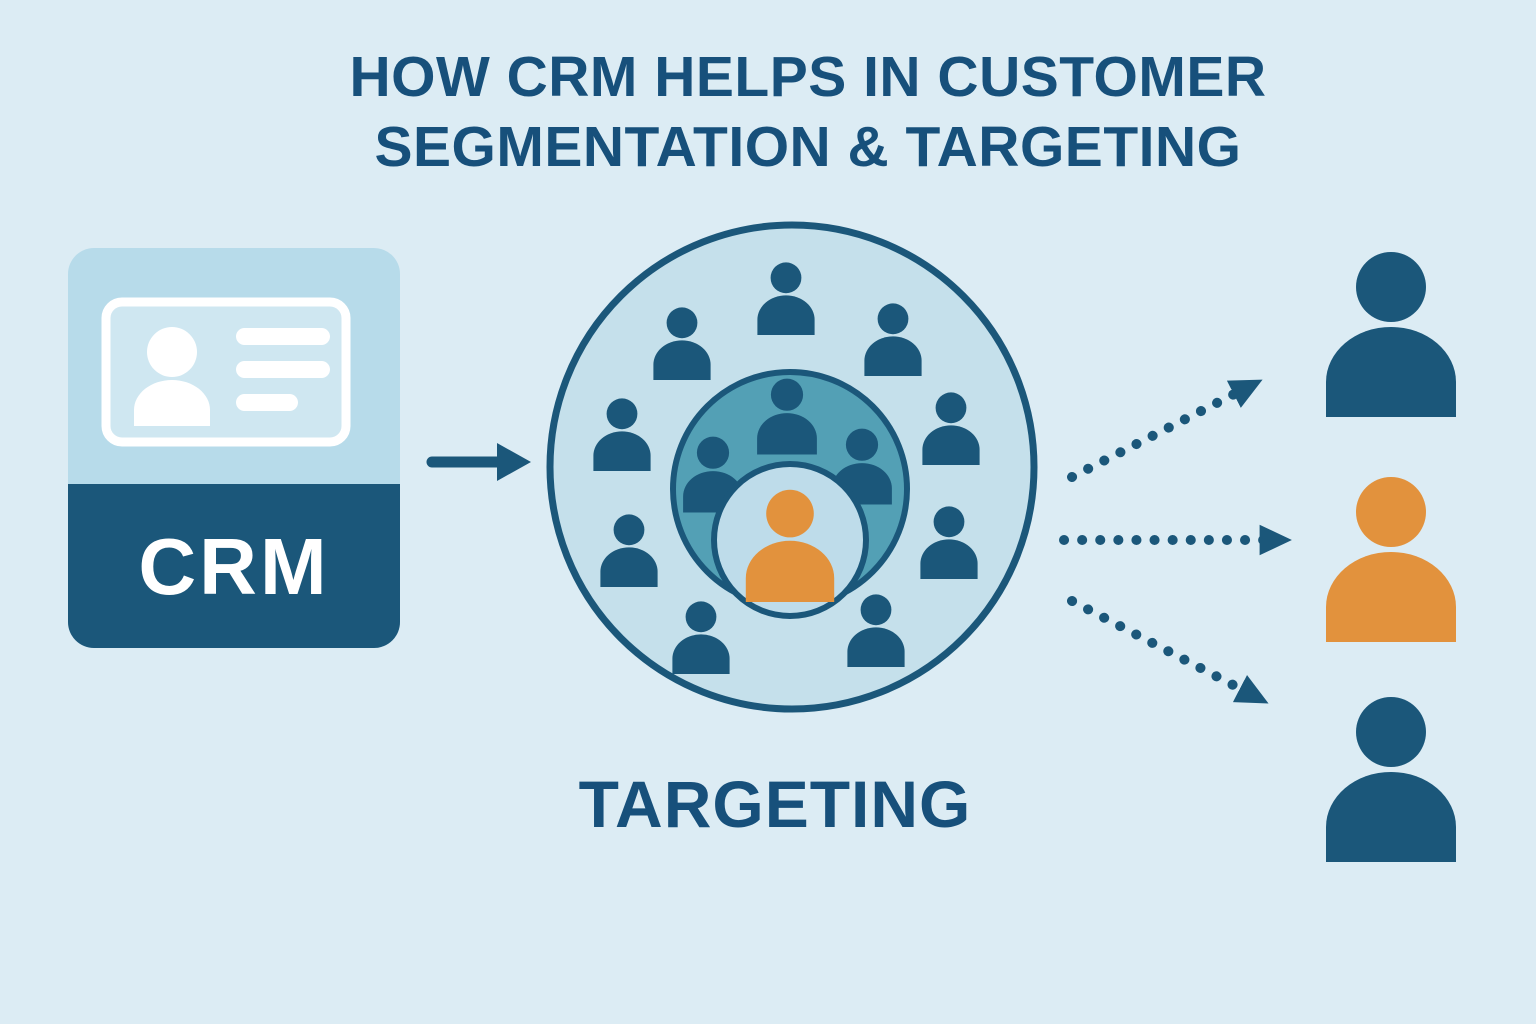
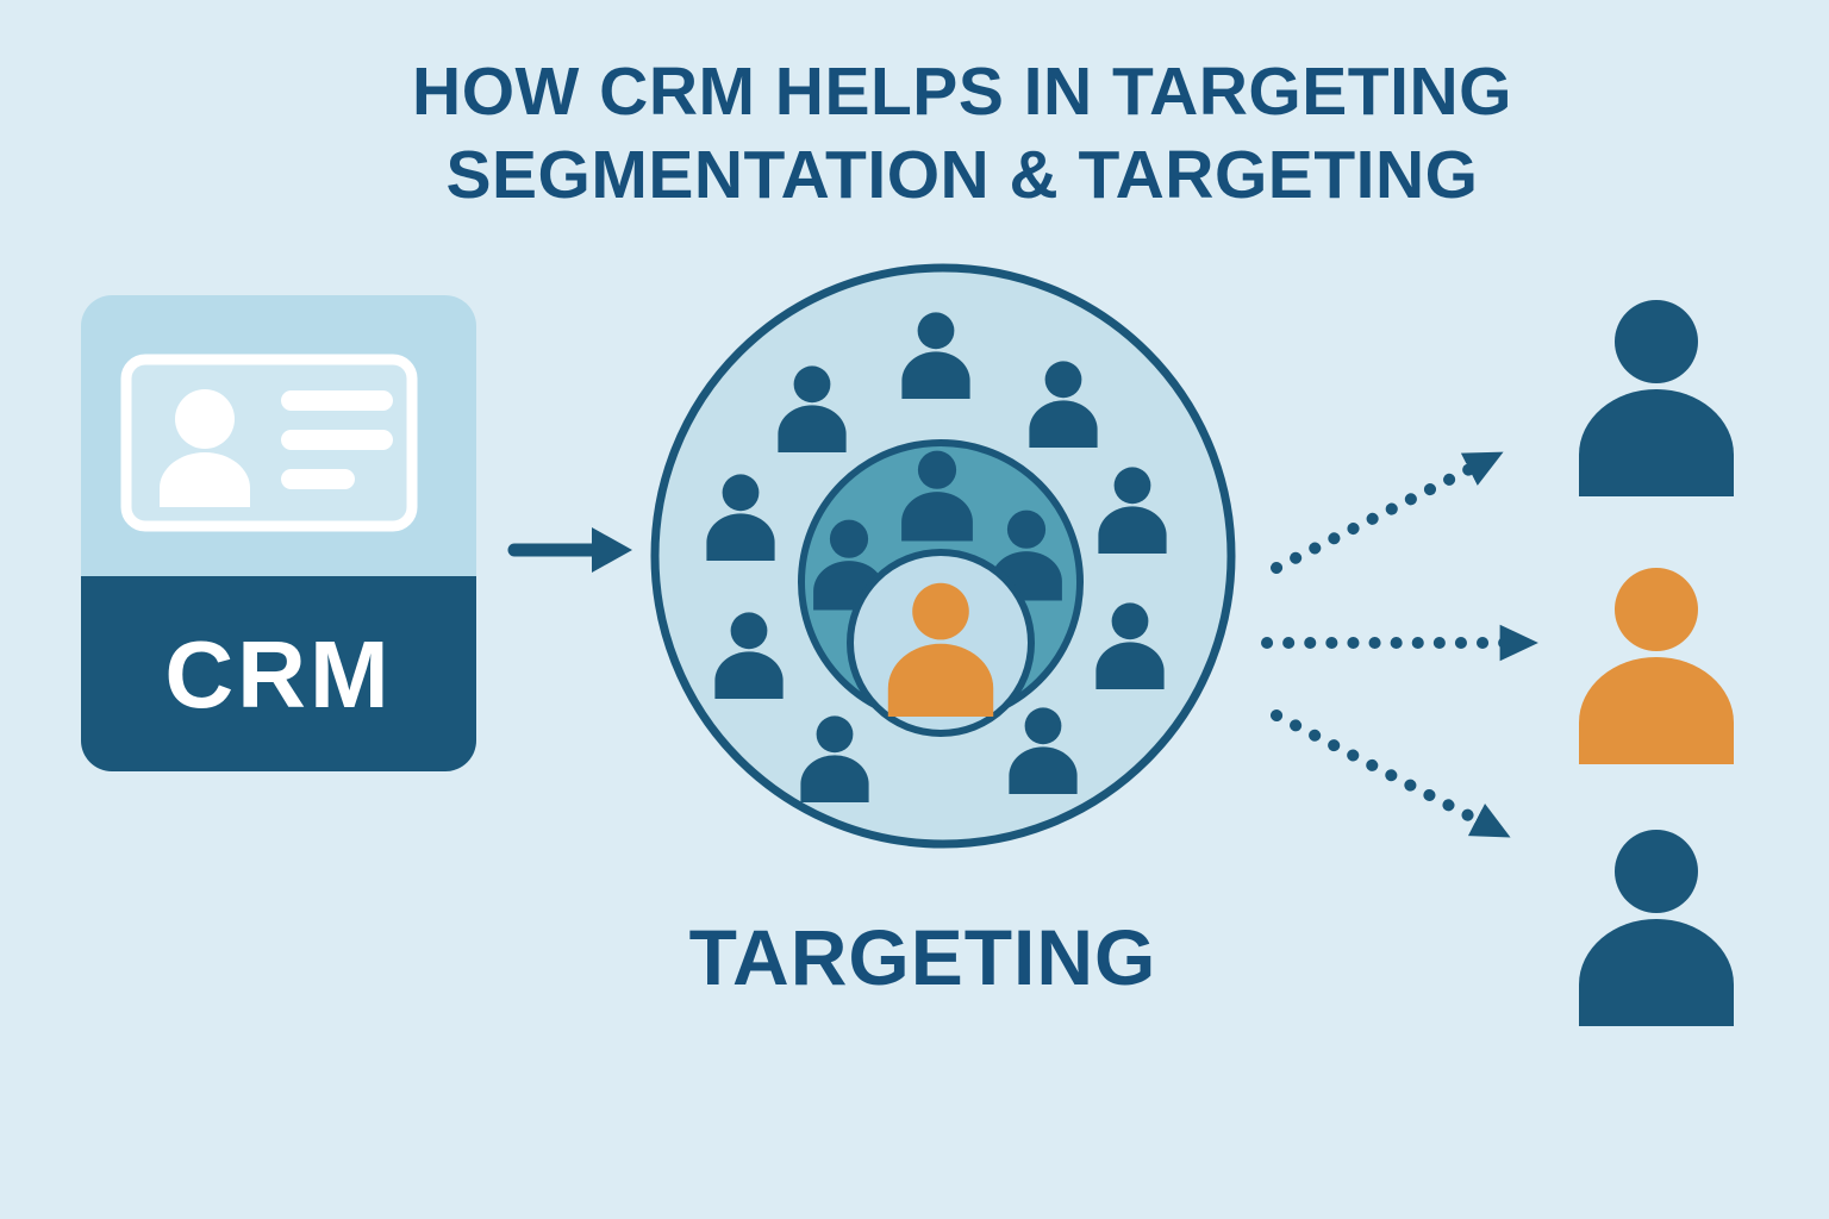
- HOW CRM HELPS IN CUSTOMER
+ HOW CRM HELPS IN TARGETING
  SEGMENTATION & TARGETING
  CRM
  TARGETING
